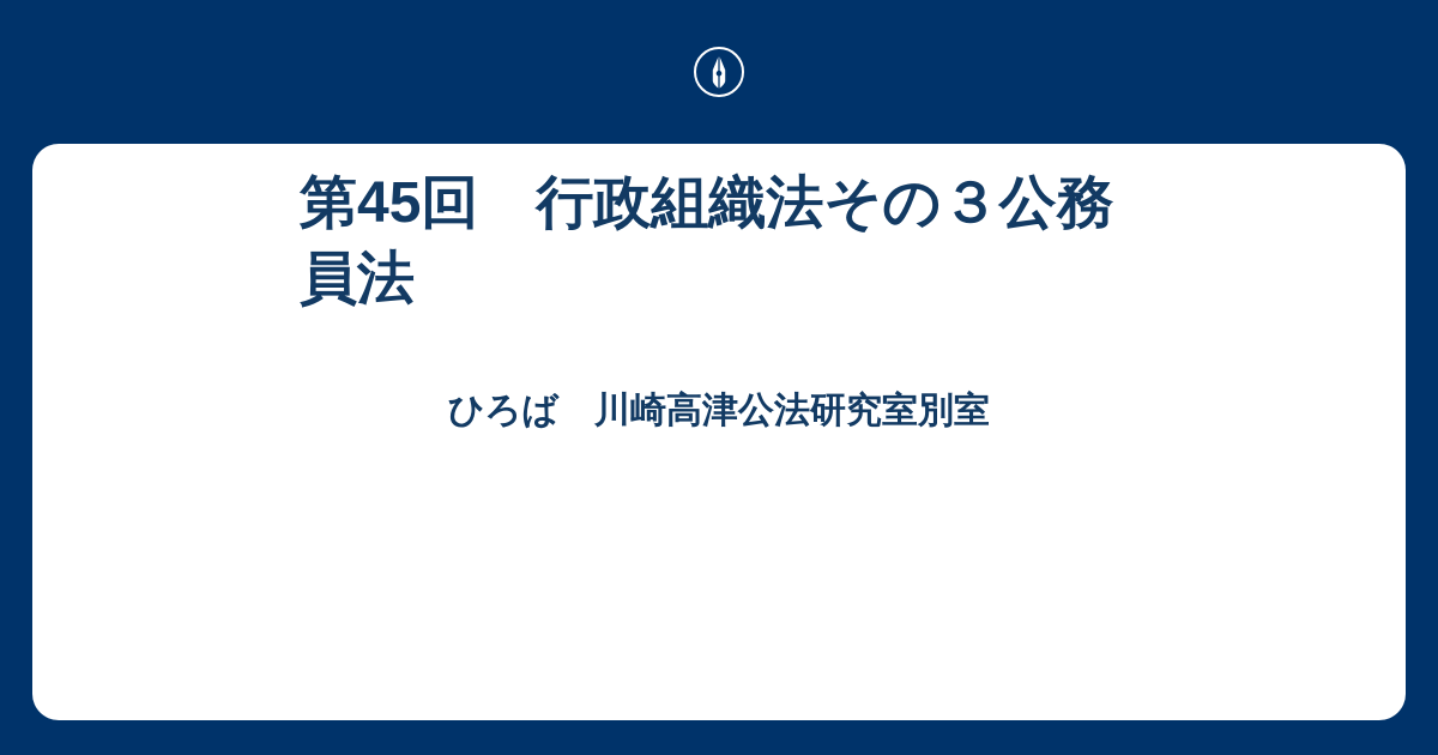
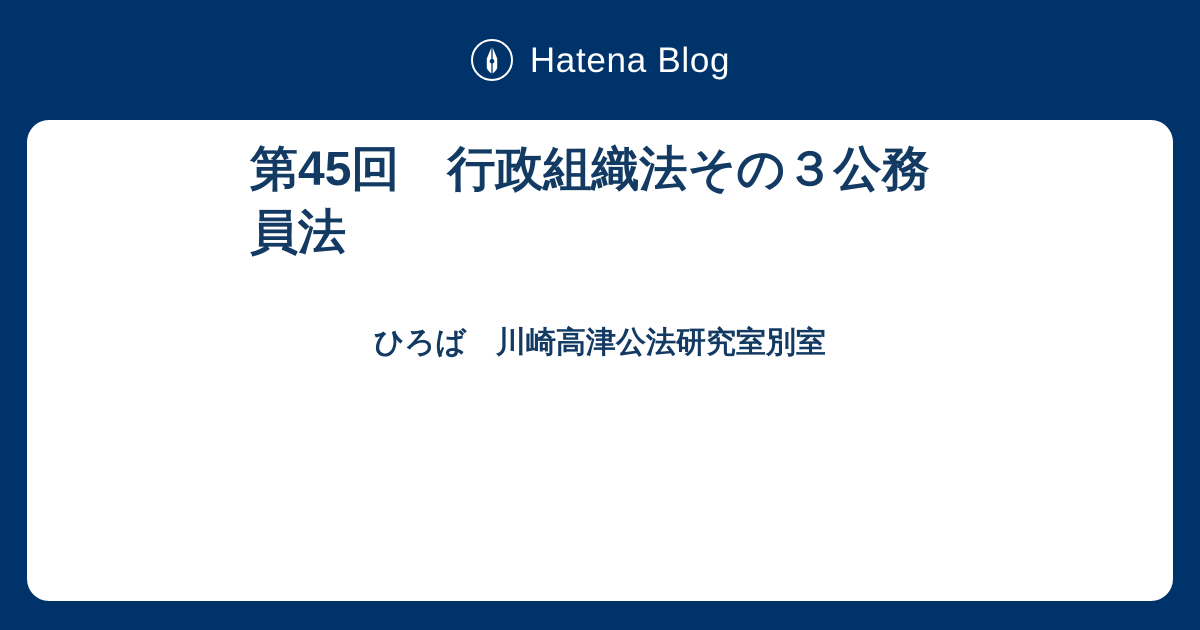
+ Hatena Blog
  第45回 行政組織法その３公務員法
  ひろば 川崎高津公法研究室別室
